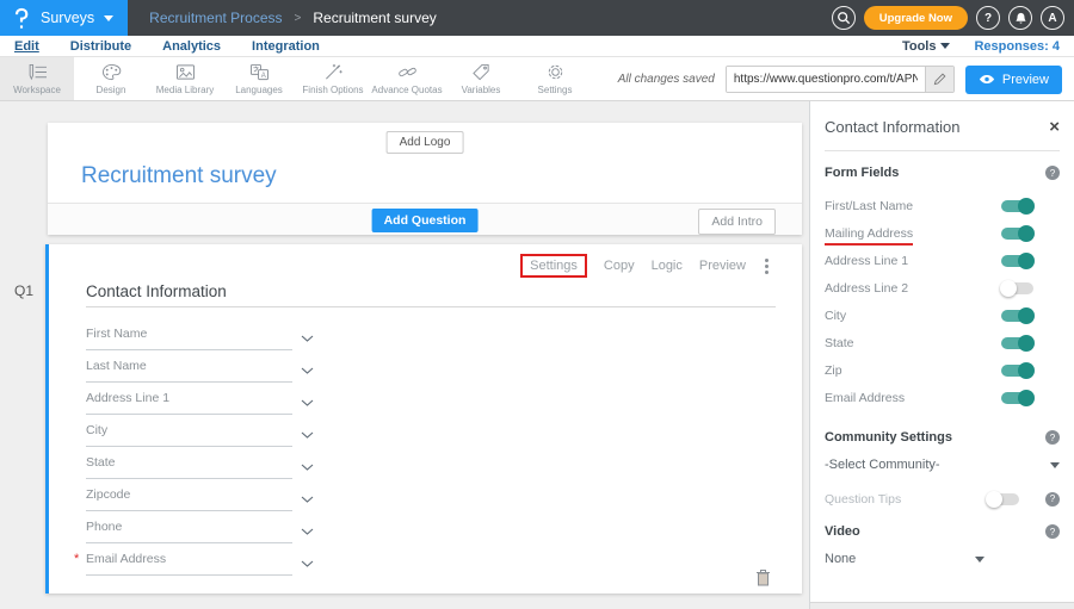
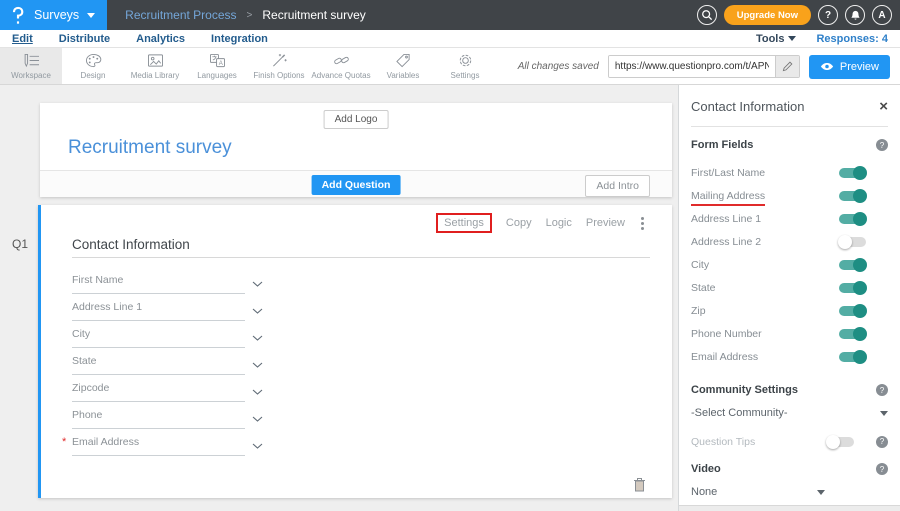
  Surveys
  Recruitment Process
  >
  Recruitment survey
  Upgrade Now
  ?
  A
  Edit
  Distribute
  Analytics
  Integration
  Tools
  Responses: 4
  Workspace
  Design
  Media Library
  Languages
  Finish Options
  Advance Quotas
  Variables
  Settings
  All changes saved
  https://www.questionpro.com/t/APN
  Preview
  Q1
  Add Logo
  Recruitment survey
  Add Question
  Add Intro
  Settings
  Copy
  Logic
  Preview
  Contact Information
  First Name
- Last Name
  Address Line 1
  City
  State
  Zipcode
  Phone
  *
  Email Address
  Contact Information
  ×
  Form Fields
  ?
  First/Last Name
  Mailing Address
  Address Line 1
  Address Line 2
  City
  State
  Zip
+ Phone Number
  Email Address
  Community Settings
  ?
  -Select Community-
  Question Tips
  ?
  Video
  ?
  None
